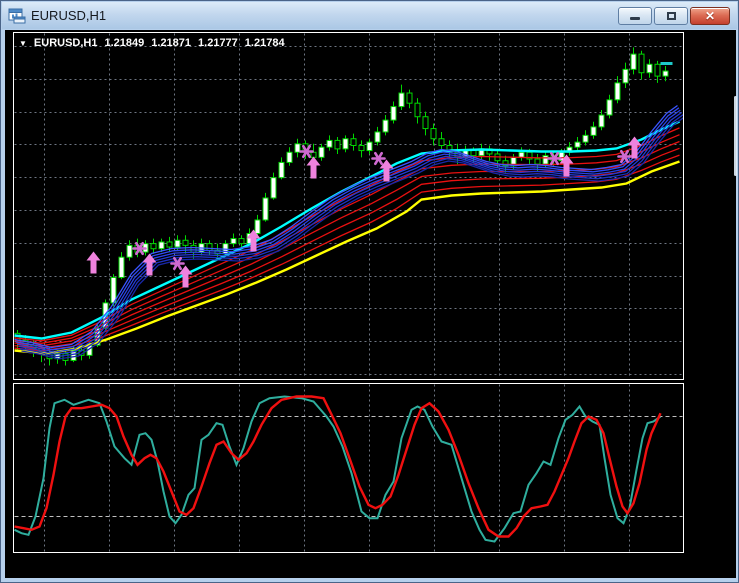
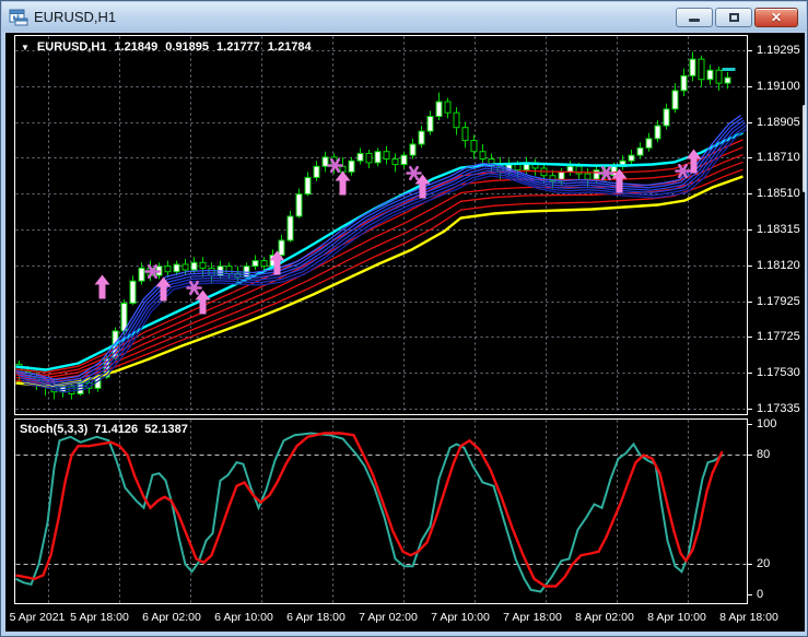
  EURUSD,H1
  ✕
  ▼
  EURUSD,H1
  1.21849
- 1.21871
+ 0.91895
  1.21777
  1.21784
+ Stoch(5,3,3)
+ 71.4126
+ 52.1387
+ 1.19295
+ 1.19100
+ 1.18905
+ 1.18710
+ 1.18510
+ 1.18315
+ 1.18120
+ 1.17925
+ 1.17725
+ 1.17530
+ 1.17335
+ 100
+ 80
+ 20
+ 0
+ 5 Apr 2021
+ 5 Apr 18:00
+ 6 Apr 02:00
+ 6 Apr 10:00
+ 6 Apr 18:00
+ 7 Apr 02:00
+ 7 Apr 10:00
+ 7 Apr 18:00
+ 8 Apr 02:00
+ 8 Apr 10:00
+ 8 Apr 18:00
